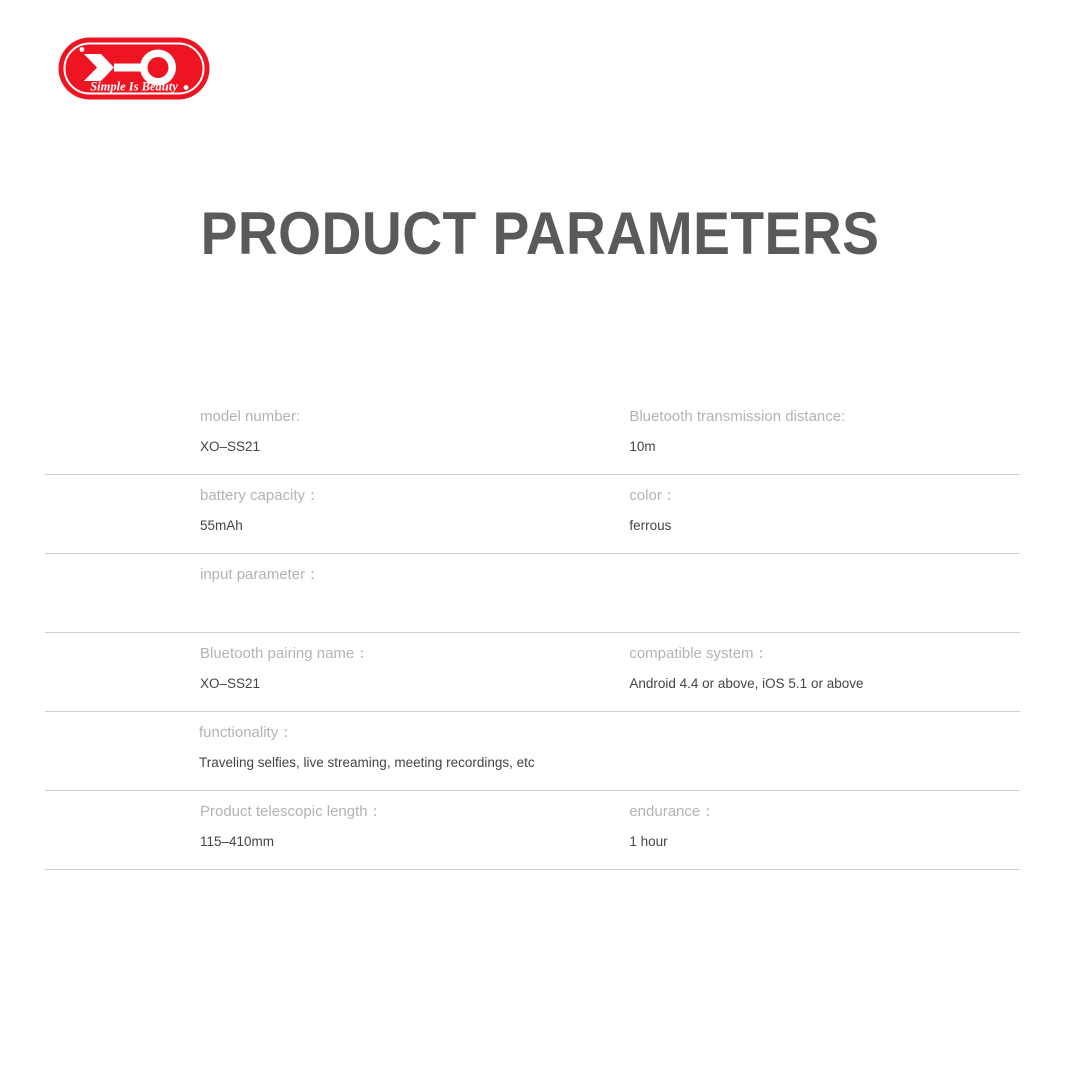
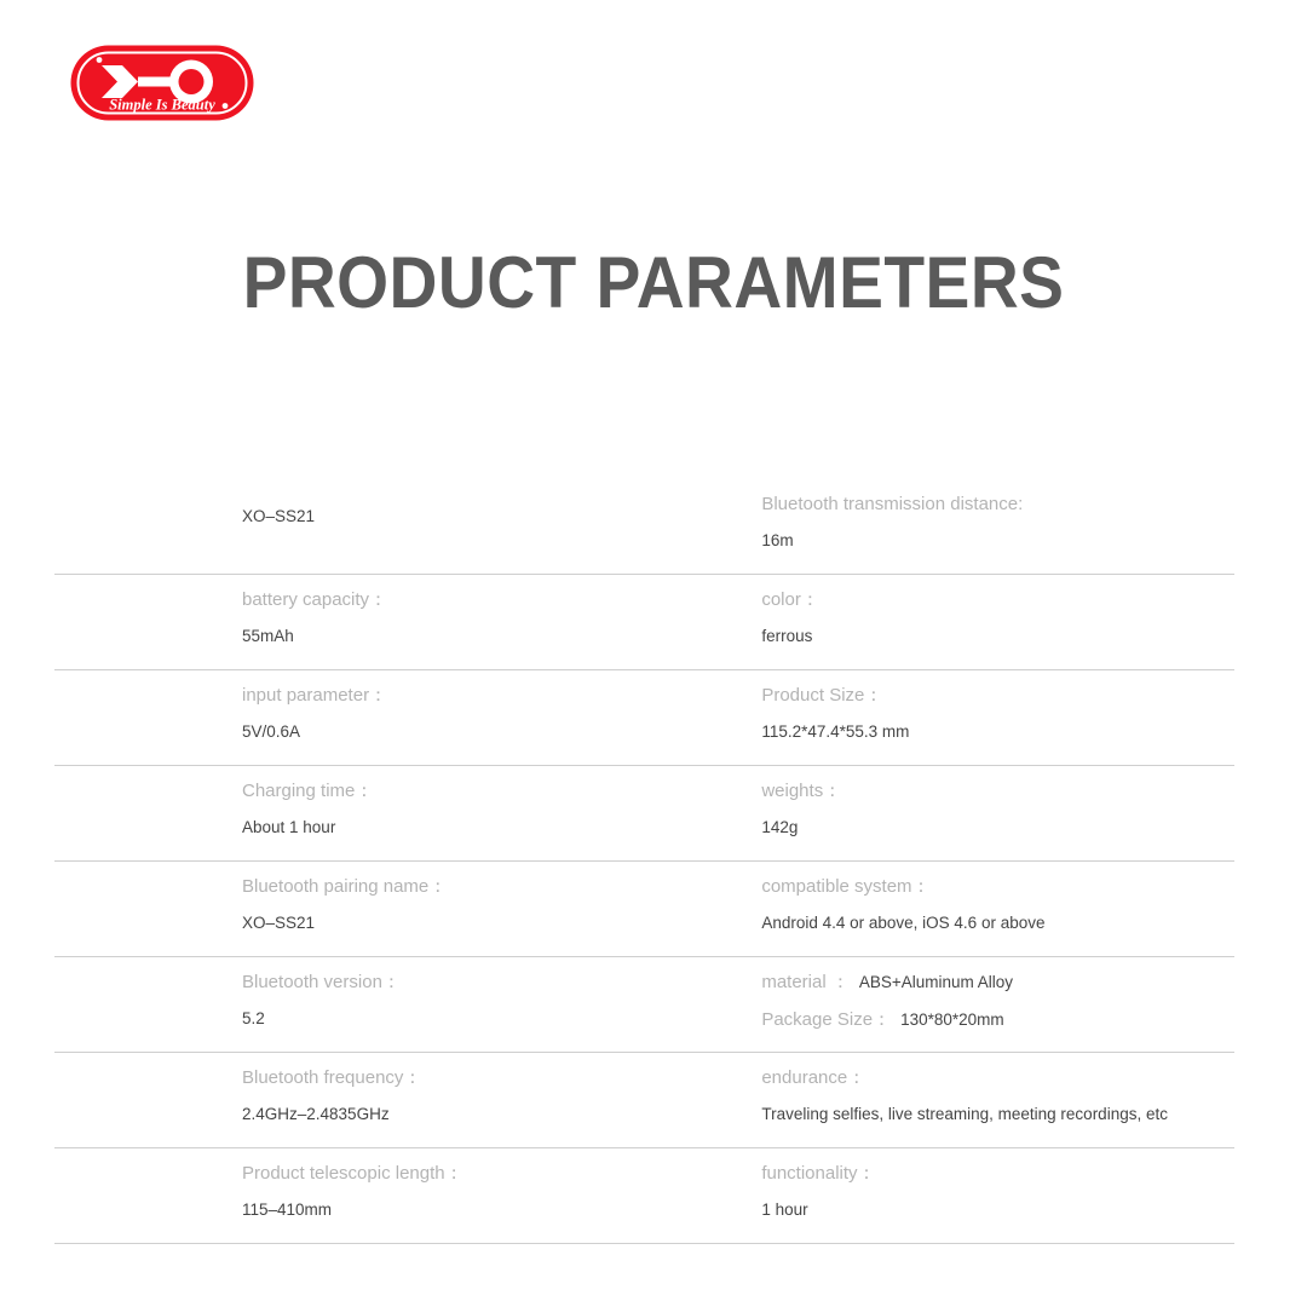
  Simple Is Beauty
  PRODUCT PARAMETERS
- model number:
  XO–SS21
  Bluetooth transmission distance:
- 10m
+ 16m
  battery capacity：
  55mAh
  color：
  ferrous
  input parameter：
+ 5V/0.6A
+ Product Size：
+ 115.2*47.4*55.3 mm
+ Charging time：
+ About 1 hour
+ weights：
+ 142g
  Bluetooth pairing name：
  XO–SS21
  compatible system：
- Android 4.4 or above, iOS 5.1 or above
+ Android 4.4 or above, iOS 4.6 or above
+ Bluetooth version：
+ 5.2
+ material ：
+ ABS+Aluminum Alloy
+ Package Size：
+ 130*80*20mm
+ Bluetooth frequency：
+ 2.4GHz–2.4835GHz
- functionality：
+ endurance：
  Traveling selfies, live streaming, meeting recordings, etc
  Product telescopic length：
  115–410mm
- endurance：
+ functionality：
  1 hour
